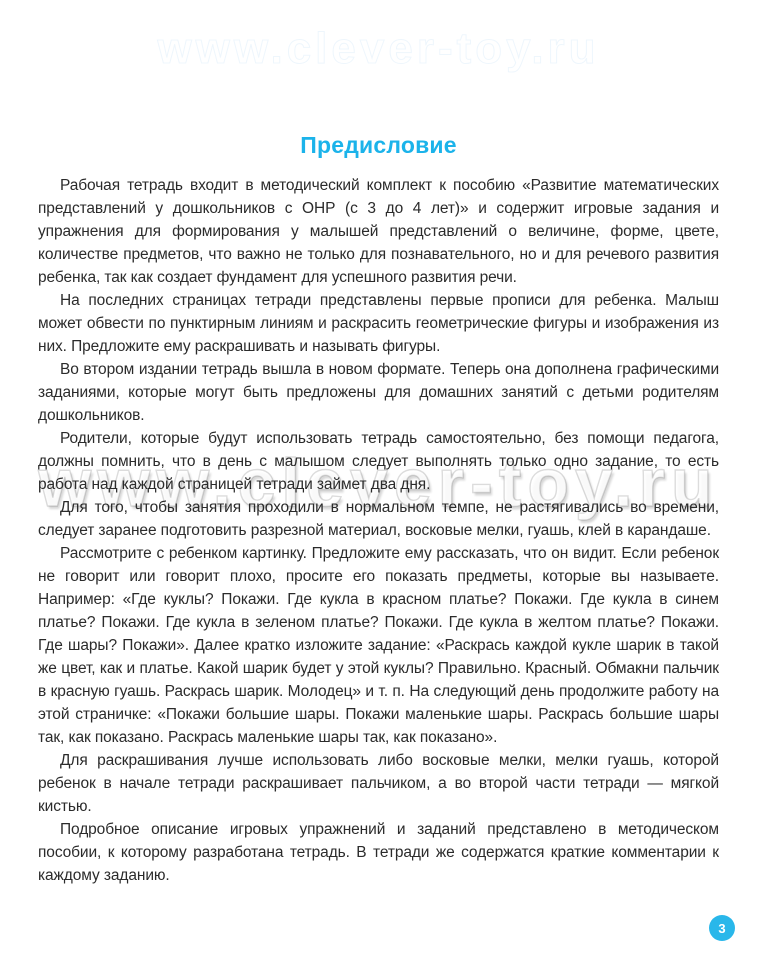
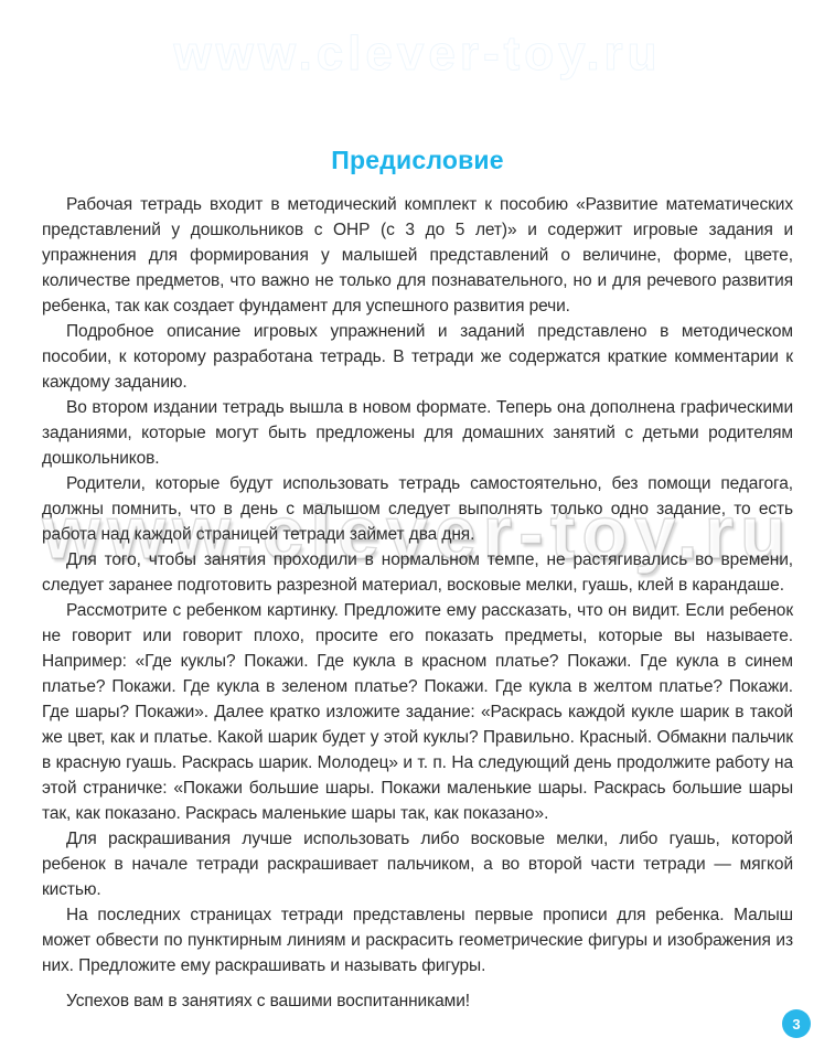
  www.clever-toy.ru
  Предисловие
- Рабочая тетрадь входит в методический комплект к пособию «Развитие математических представлений у дошкольников с ОНР (с 3 до 4 лет)» и содержит игровые задания и упражнения для формирования у малышей представлений о величине, форме, цвете, количестве предметов, что важно не только для познавательного, но и для речевого развития ребенка, так как создает фундамент для успешного развития речи.
+ Рабочая тетрадь входит в методический комплект к пособию «Развитие математических представлений у дошкольников с ОНР (с 3 до 5 лет)» и содержит игровые задания и упражнения для формирования у малышей представлений о величине, форме, цвете, количестве предметов, что важно не только для познавательного, но и для речевого развития ребенка, так как создает фундамент для успешного развития речи.
- На последних страницах тетради представлены первые прописи для ребенка. Малыш может обвести по пунктирным линиям и раскрасить геометрические фигуры и изображения из них. Предложите ему раскрашивать и называть фигуры.
+ Подробное описание игровых упражнений и заданий представлено в методическом пособии, к которому разработана тетрадь. В тетради же содержатся краткие комментарии к каждому заданию.
  Во втором издании тетрадь вышла в новом формате. Теперь она дополнена графическими заданиями, которые могут быть предложены для домашних занятий с детьми родителям дошкольников.
  Родители, которые будут использовать тетрадь самостоятельно, без помощи педагога, должны помнить, что в день с малышом следует выполнять только одно задание, то есть работа над каждой страницей тетради займет два дня.
  Для того, чтобы занятия проходили в нормальном темпе, не растягивались во времени, следует заранее подготовить разрезной материал, восковые мелки, гуашь, клей в карандаше.
  Рассмотрите с ребенком картинку. Предложите ему рассказать, что он видит. Если ребенок не говорит или говорит плохо, просите его показать предметы, которые вы называете. Например: «Где куклы? Покажи. Где кукла в красном платье? Покажи. Где кукла в синем платье? Покажи. Где кукла в зеленом платье? Покажи. Где кукла в желтом платье? Покажи. Где шары? Покажи». Далее кратко изложите задание: «Раскрась каждой кукле шарик в такой же цвет, как и платье. Какой шарик будет у этой куклы? Правильно. Красный. Обмакни пальчик в красную гуашь. Раскрась шарик. Молодец» и т. п. На следующий день продолжите работу на этой страничке: «Покажи большие шары. Покажи маленькие шары. Раскрась большие шары так, как показано. Раскрась маленькие шары так, как показано».
- Для раскрашивания лучше использовать либо восковые мелки, мелки гуашь, которой ребенок в начале тетради раскрашивает пальчиком, а во второй части тетради — мягкой кистью.
+ Для раскрашивания лучше использовать либо восковые мелки, либо гуашь, которой ребенок в начале тетради раскрашивает пальчиком, а во второй части тетради — мягкой кистью.
- Подробное описание игровых упражнений и заданий представлено в методическом пособии, к которому разработана тетрадь. В тетради же содержатся краткие комментарии к каждому заданию.
+ На последних страницах тетради представлены первые прописи для ребенка. Малыш может обвести по пунктирным линиям и раскрасить геометрические фигуры и изображения из них. Предложите ему раскрашивать и называть фигуры.
+ Успехов вам в занятиях с вашими воспитанниками!
  3
